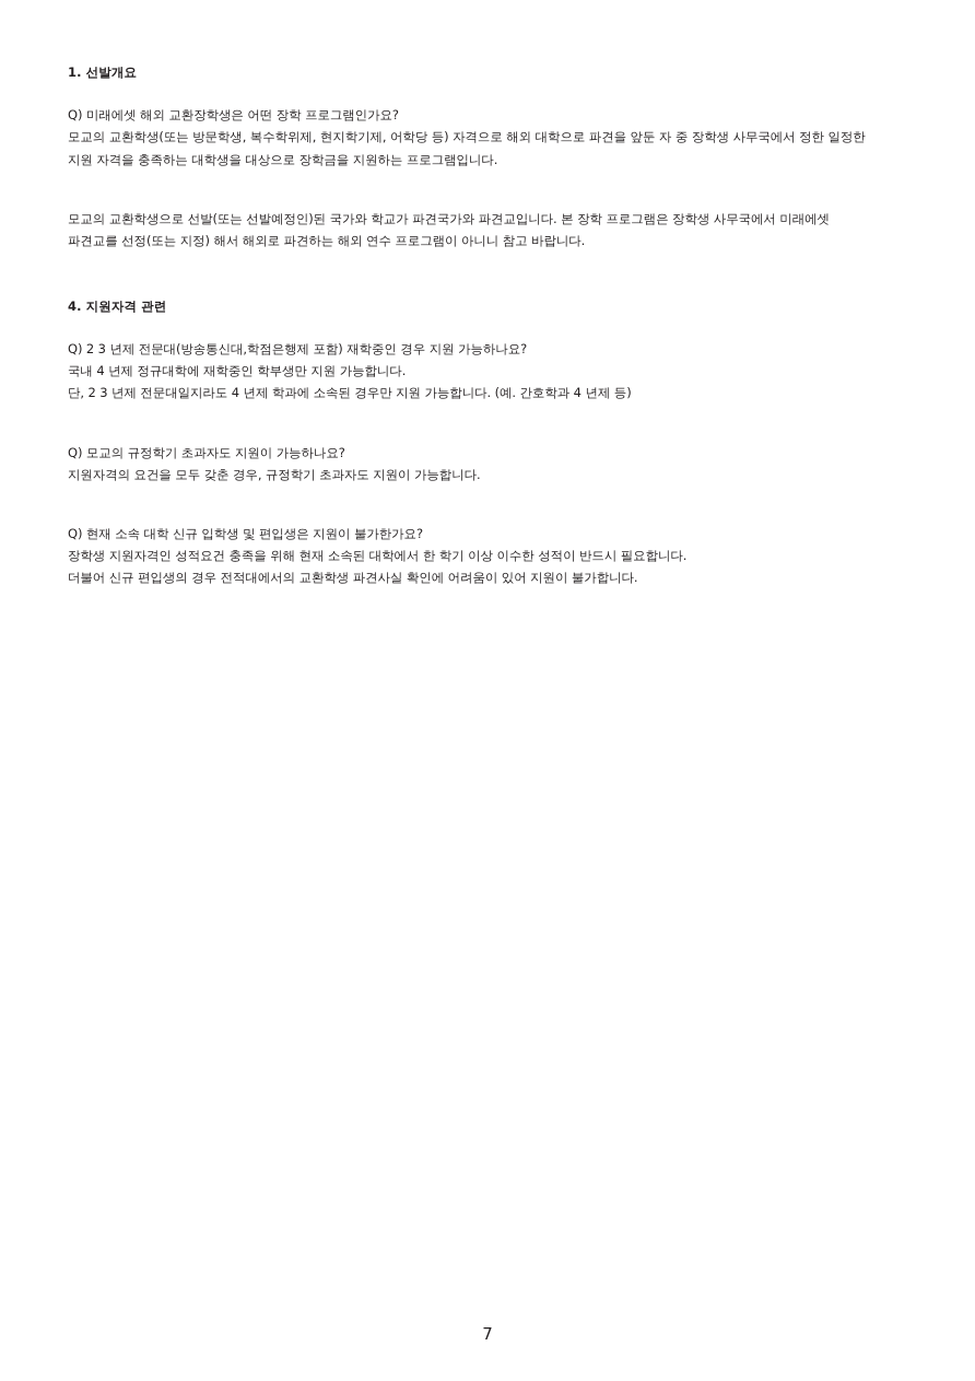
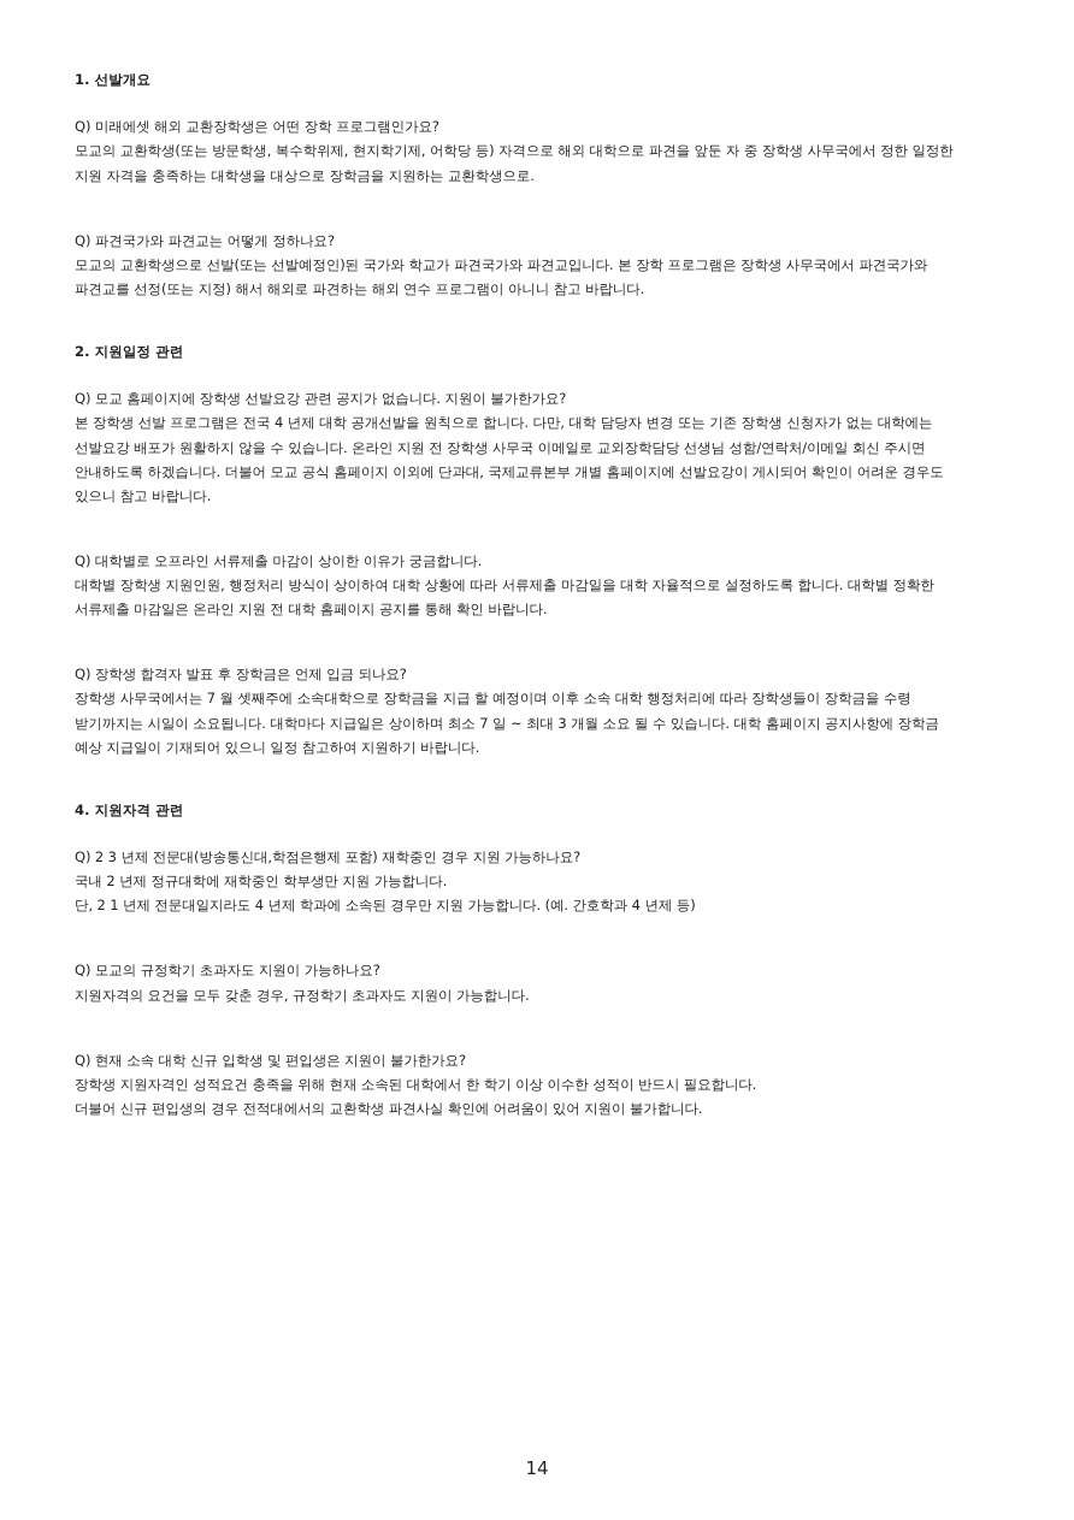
  1. 선발개요
  Q) 미래에셋 해외 교환장학생은 어떤 장학 프로그램인가요?
  모교의 교환학생(또는 방문학생, 복수학위제, 현지학기제, 어학당 등) 자격으로 해외 대학으로 파견을 앞둔 자 중 장학생 사무국에서 정한 일정한
- 지원 자격을 충족하는 대학생을 대상으로 장학금을 지원하는 프로그램입니다.
+ 지원 자격을 충족하는 대학생을 대상으로 장학금을 지원하는 교환학생으로.
+ Q) 파견국가와 파견교는 어떻게 정하나요?
- 모교의 교환학생으로 선발(또는 선발예정인)된 국가와 학교가 파견국가와 파견교입니다. 본 장학 프로그램은 장학생 사무국에서 미래에셋
+ 모교의 교환학생으로 선발(또는 선발예정인)된 국가와 학교가 파견국가와 파견교입니다. 본 장학 프로그램은 장학생 사무국에서 파견국가와
  파견교를 선정(또는 지정) 해서 해외로 파견하는 해외 연수 프로그램이 아니니 참고 바랍니다.
+ 2. 지원일정 관련
+ Q) 모교 홈페이지에 장학생 선발요강 관련 공지가 없습니다. 지원이 불가한가요?
+ 본 장학생 선발 프로그램은 전국 4 년제 대학 공개선발을 원칙으로 합니다. 다만, 대학 담당자 변경 또는 기존 장학생 신청자가 없는 대학에는
+ 선발요강 배포가 원활하지 않을 수 있습니다. 온라인 지원 전 장학생 사무국 이메일로 교외장학담당 선생님 성함/연락처/이메일 회신 주시면
+ 안내하도록 하겠습니다. 더불어 모교 공식 홈페이지 이외에 단과대, 국제교류본부 개별 홈페이지에 선발요강이 게시되어 확인이 어려운 경우도
+ 있으니 참고 바랍니다.
+ Q) 대학별로 오프라인 서류제출 마감이 상이한 이유가 궁금합니다.
+ 대학별 장학생 지원인원, 행정처리 방식이 상이하여 대학 상황에 따라 서류제출 마감일을 대학 자율적으로 설정하도록 합니다. 대학별 정확한
+ 서류제출 마감일은 온라인 지원 전 대학 홈페이지 공지를 통해 확인 바랍니다.
+ Q) 장학생 합격자 발표 후 장학금은 언제 입금 되나요?
+ 장학생 사무국에서는 7 월 셋째주에 소속대학으로 장학금을 지급 할 예정이며 이후 소속 대학 행정처리에 따라 장학생들이 장학금을 수령
+ 받기까지는 시일이 소요됩니다. 대학마다 지급일은 상이하며 최소 7 일 ~ 최대 3 개월 소요 될 수 있습니다. 대학 홈페이지 공지사항에 장학금
+ 예상 지급일이 기재되어 있으니 일정 참고하여 지원하기 바랍니다.
  4. 지원자격 관련
  Q) 2 3 년제 전문대(방송통신대,학점은행제 포함) 재학중인 경우 지원 가능하나요?
- 국내 4 년제 정규대학에 재학중인 학부생만 지원 가능합니다.
+ 국내 2 년제 정규대학에 재학중인 학부생만 지원 가능합니다.
- 단, 2 3 년제 전문대일지라도 4 년제 학과에 소속된 경우만 지원 가능합니다. (예. 간호학과 4 년제 등)
+ 단, 2 1 년제 전문대일지라도 4 년제 학과에 소속된 경우만 지원 가능합니다. (예. 간호학과 4 년제 등)
  Q) 모교의 규정학기 초과자도 지원이 가능하나요?
  지원자격의 요건을 모두 갖춘 경우, 규정학기 초과자도 지원이 가능합니다.
  Q) 현재 소속 대학 신규 입학생 및 편입생은 지원이 불가한가요?
  장학생 지원자격인 성적요건 충족을 위해 현재 소속된 대학에서 한 학기 이상 이수한 성적이 반드시 필요합니다.
  더불어 신규 편입생의 경우 전적대에서의 교환학생 파견사실 확인에 어려움이 있어 지원이 불가합니다.
- 7
+ 14
